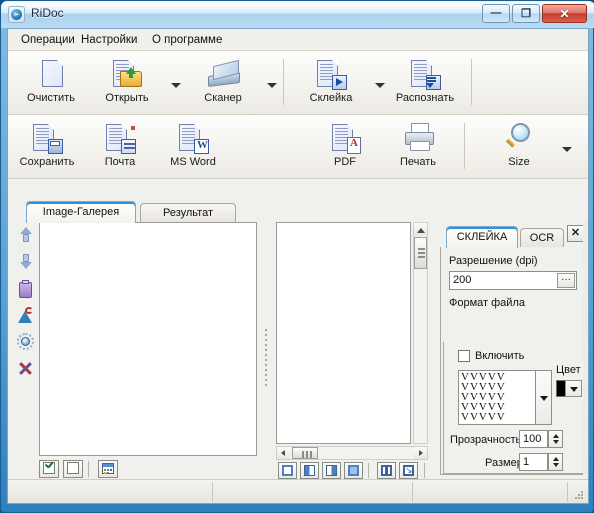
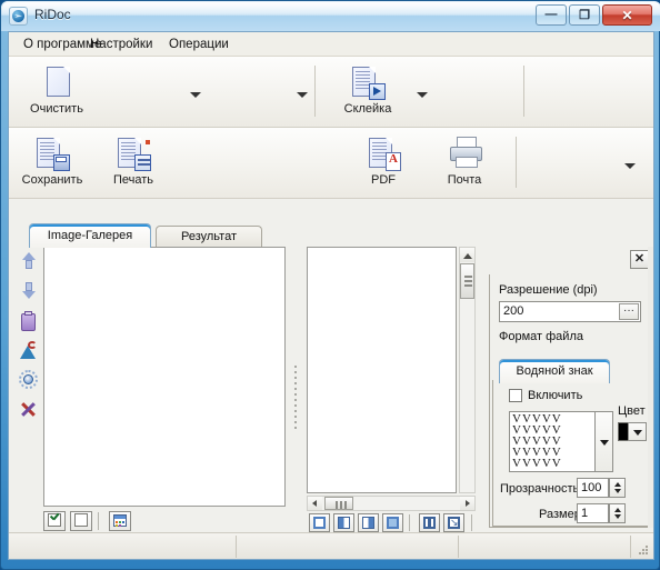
  RiDoc
  —
  ❐
  ✕
- Операции
+ О программе
  Настройки
- О программе
+ Операции
  Очистить
- Открыть
- Сканер
  Склейка
- Распознать
  Сохранить
- Почта
+ Печать
- W
- MS Word
  A
  PDF
- Печать
+ Почта
- Size
  Image-Галерея
  Результат
  ↘
- СКЛЕЙКА
- OCR
  ✕
  Разрешение (dpi)
  200
  ···
  Формат файла
+ Водяной знак
  Включить
  VVVVV
  VVVVV
  VVVVV
  VVVVV
  VVVVV
  Цвет
  Прозрачност
  100
  Разме
  1
